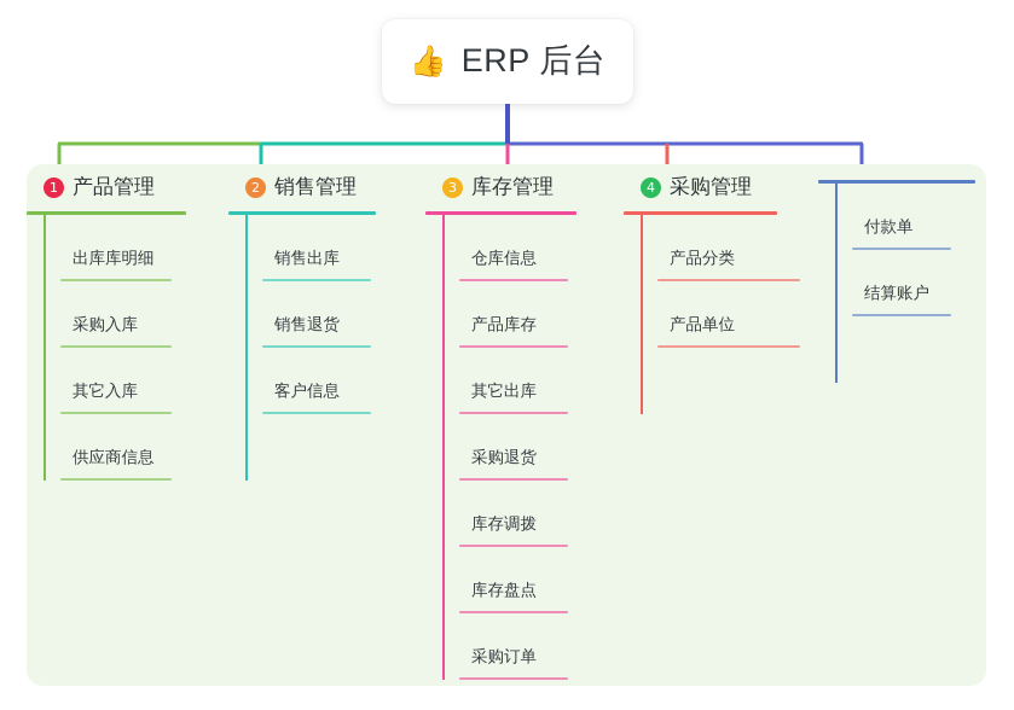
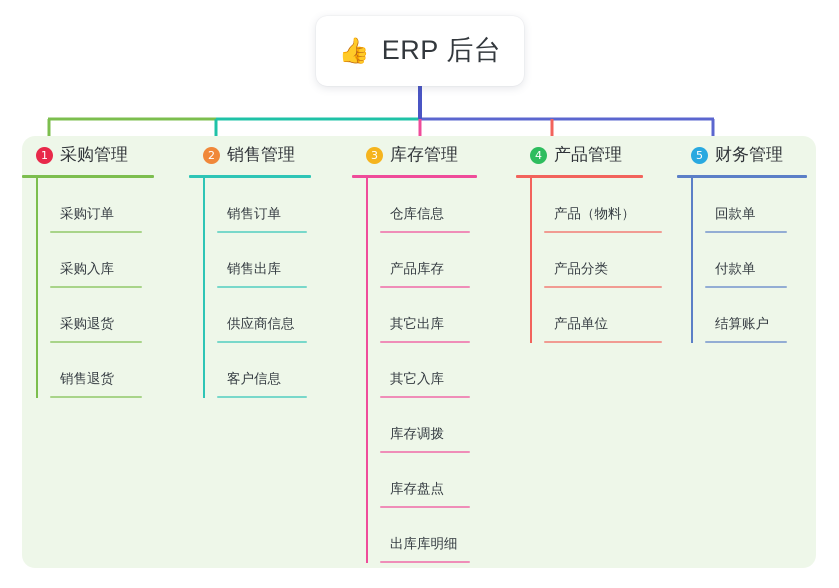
  👍
  ERP 后台
  1
- 产品管理
+ 采购管理
- 出库库明细
+ 采购订单
  采购入库
- 其它入库
+ 采购退货
- 供应商信息
+ 销售退货
  2
  销售管理
+ 销售订单
  销售出库
- 销售退货
+ 供应商信息
  客户信息
  3
  库存管理
  仓库信息
  产品库存
  其它出库
- 采购退货
+ 其它入库
  库存调拨
  库存盘点
- 采购订单
+ 出库库明细
  4
- 采购管理
+ 产品管理
+ 产品（物料）
  产品分类
  产品单位
+ 5
+ 财务管理
+ 回款单
  付款单
  结算账户
